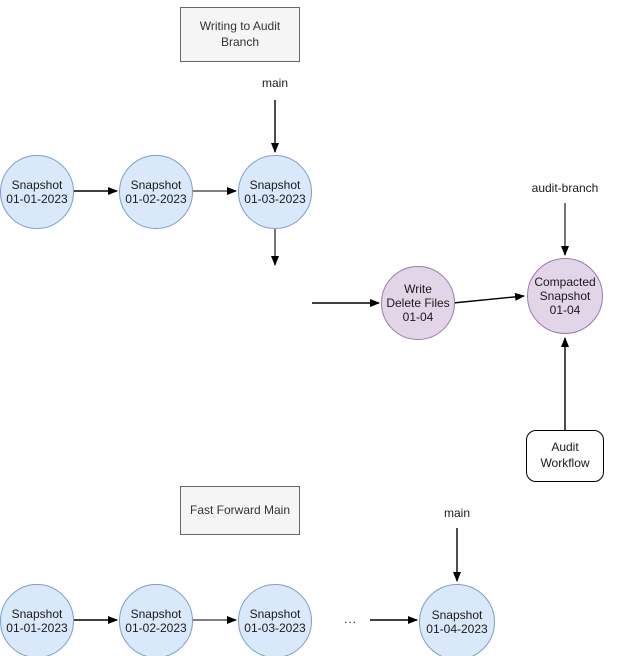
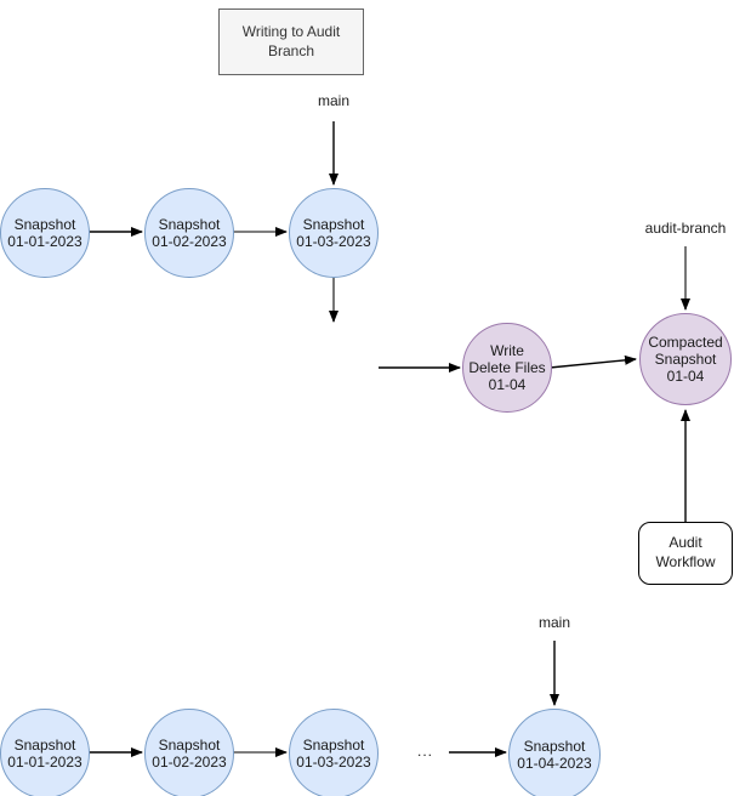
  Writing to Audit
  Branch
- Fast Forward Main
  main
  audit-branch
  main
  Snapshot
  01-01-2023
  Snapshot
  01-02-2023
  Snapshot
  01-03-2023
  Write
  Delete Files
  01-04
  Compacted
  Snapshot
  01-04
  Audit
  Workflow
  Snapshot
  01-01-2023
  Snapshot
  01-02-2023
  Snapshot
  01-03-2023
  Snapshot
  01-04-2023
  ...
